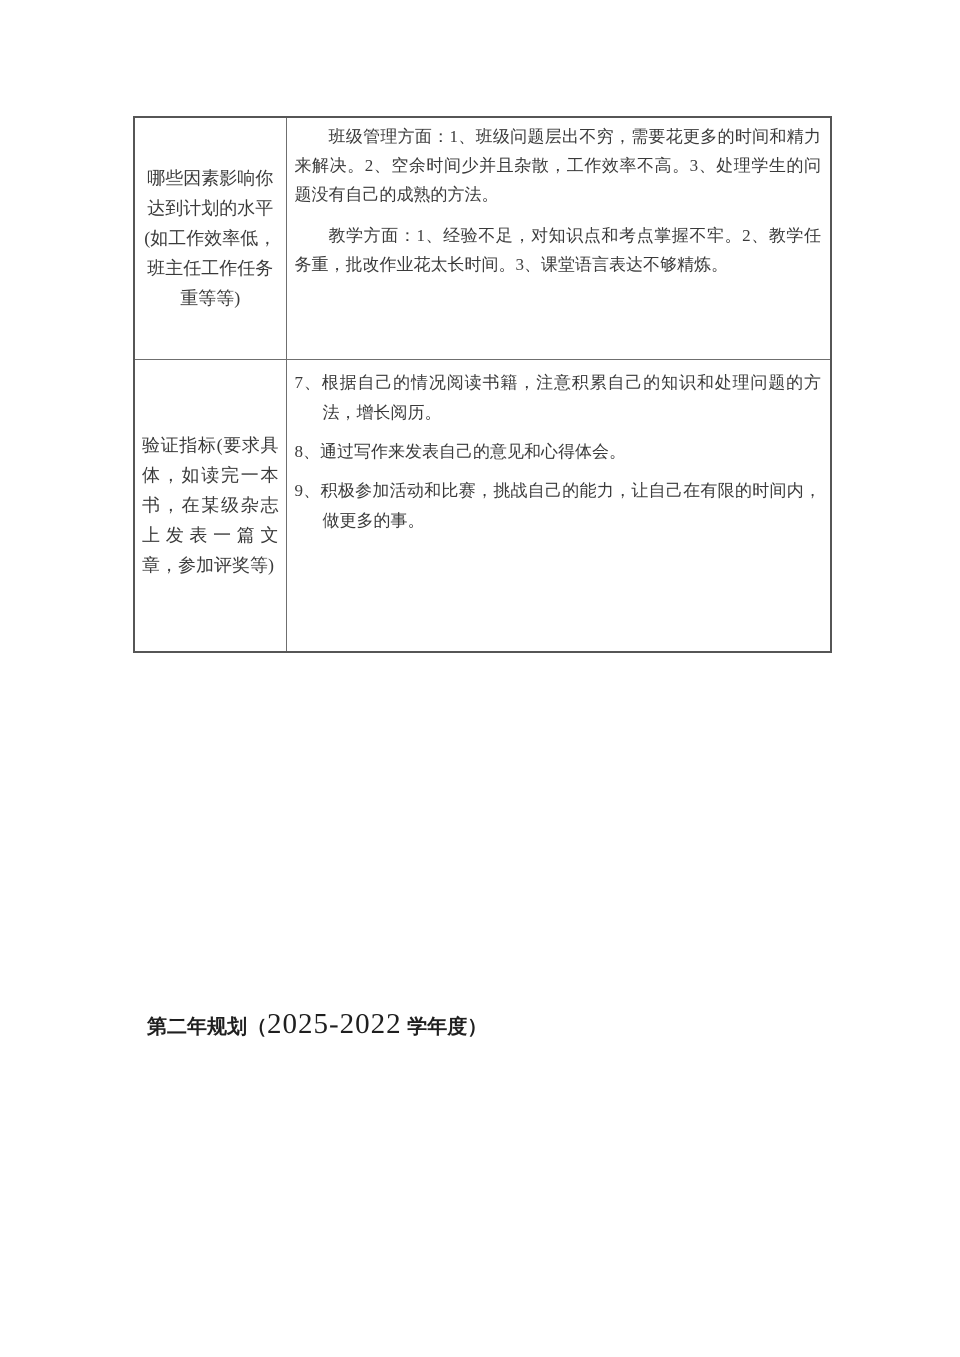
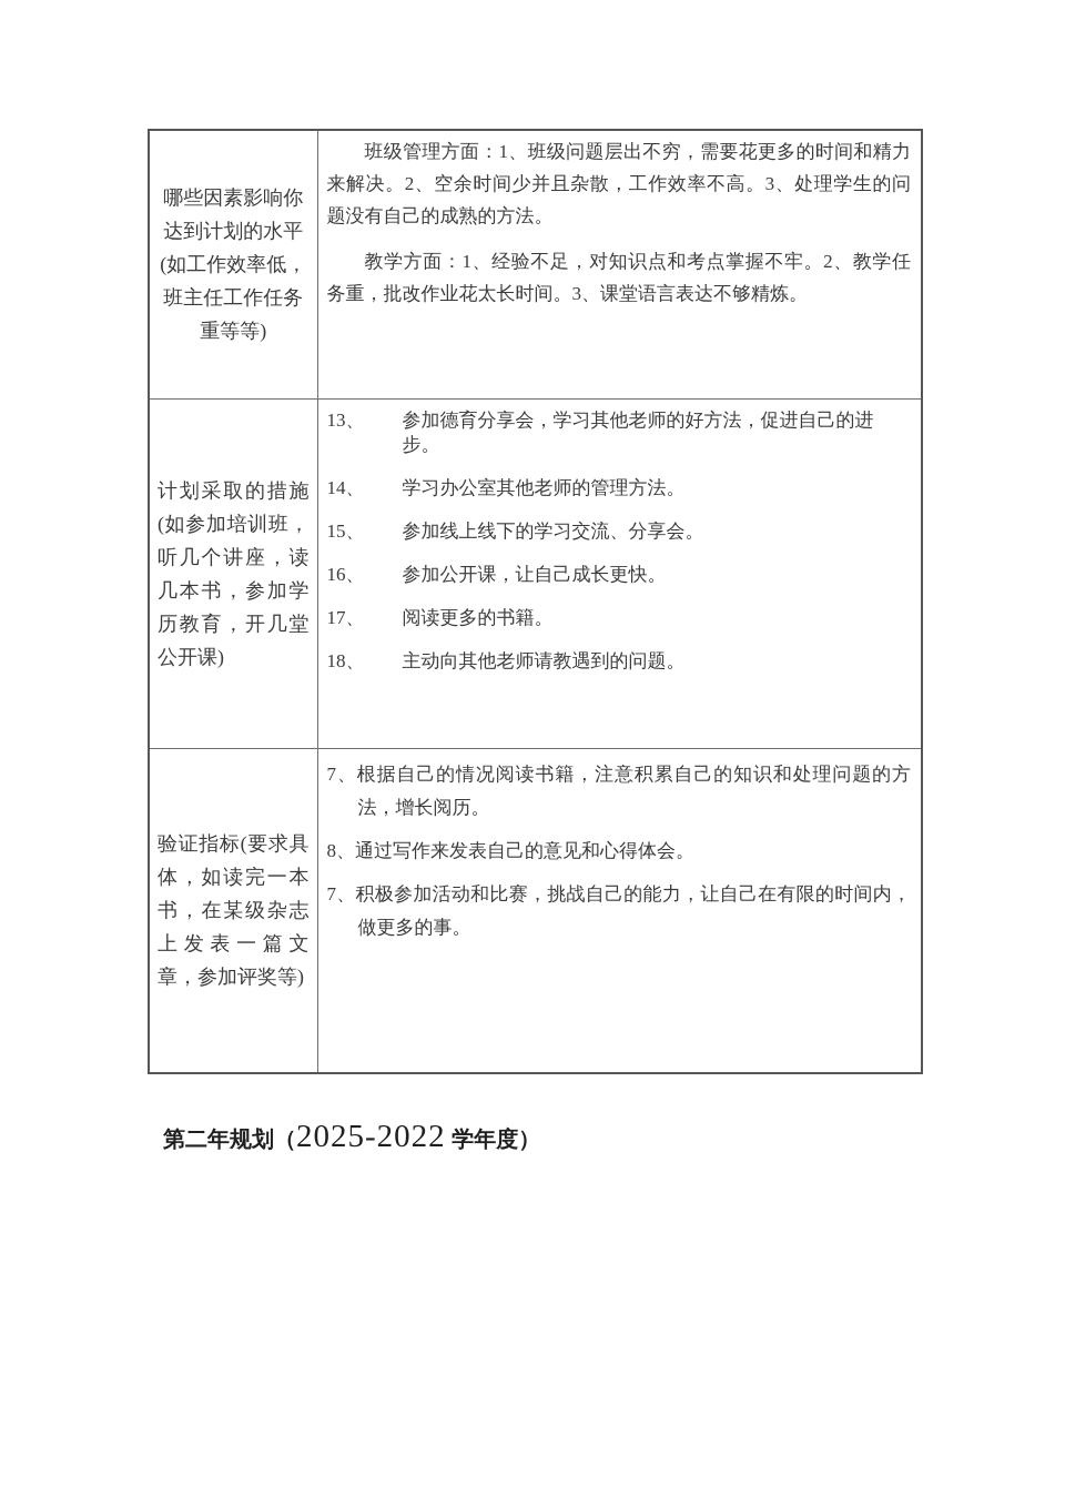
  哪些因素影响你达到计划的水平(如工作效率低，班主任工作任务重等等)	班级管理方面：1、班级问题层出不穷，需要花更多的时间和精力来解决。2、空余时间少并且杂散，工作效率不高。3、处理学生的问题没有自己的成熟的方法。 教学方面：1、经验不足，对知识点和考点掌握不牢。2、教学任务重，批改作业花太长时间。3、课堂语言表达不够精炼。
+ 计划采取的措施(如参加培训班，听几个讲座，读几本书，参加学历教育，开几堂公开课)	13、 参加德育分享会，学习其他老师的好方法，促进自己的进步。 14、 学习办公室其他老师的管理方法。 15、 参加线上线下的学习交流、分享会。 16、 参加公开课，让自己成长更快。 17、 阅读更多的书籍。 18、 主动向其他老师请教遇到的问题。
- 验证指标(要求具体，如读完一本书，在某级杂志上发表一篇文章，参加评奖等)	7、根据自己的情况阅读书籍，注意积累自己的知识和处理问题的方法，增长阅历。 8、通过写作来发表自己的意见和心得体会。 9、积极参加活动和比赛，挑战自己的能力，让自己在有限的时间内，做更多的事。
+ 验证指标(要求具体，如读完一本书，在某级杂志上发表一篇文章，参加评奖等)	7、根据自己的情况阅读书籍，注意积累自己的知识和处理问题的方法，增长阅历。 8、通过写作来发表自己的意见和心得体会。 7、积极参加活动和比赛，挑战自己的能力，让自己在有限的时间内，做更多的事。
  第二年规划（2025-2022 学年度）
